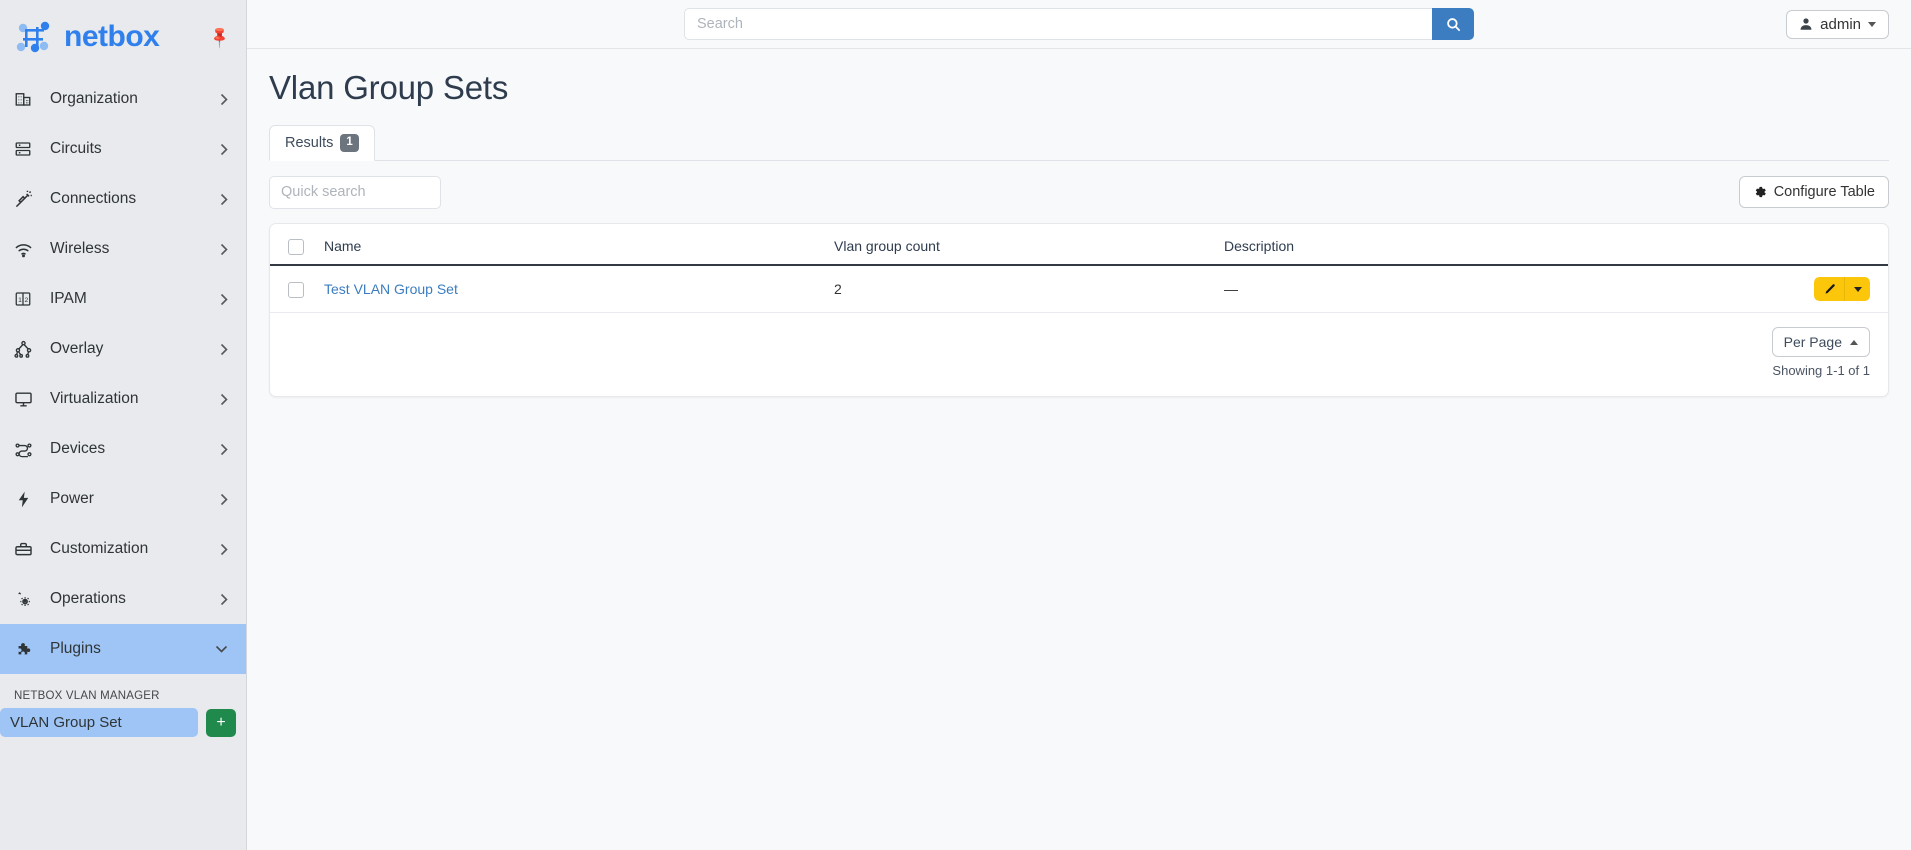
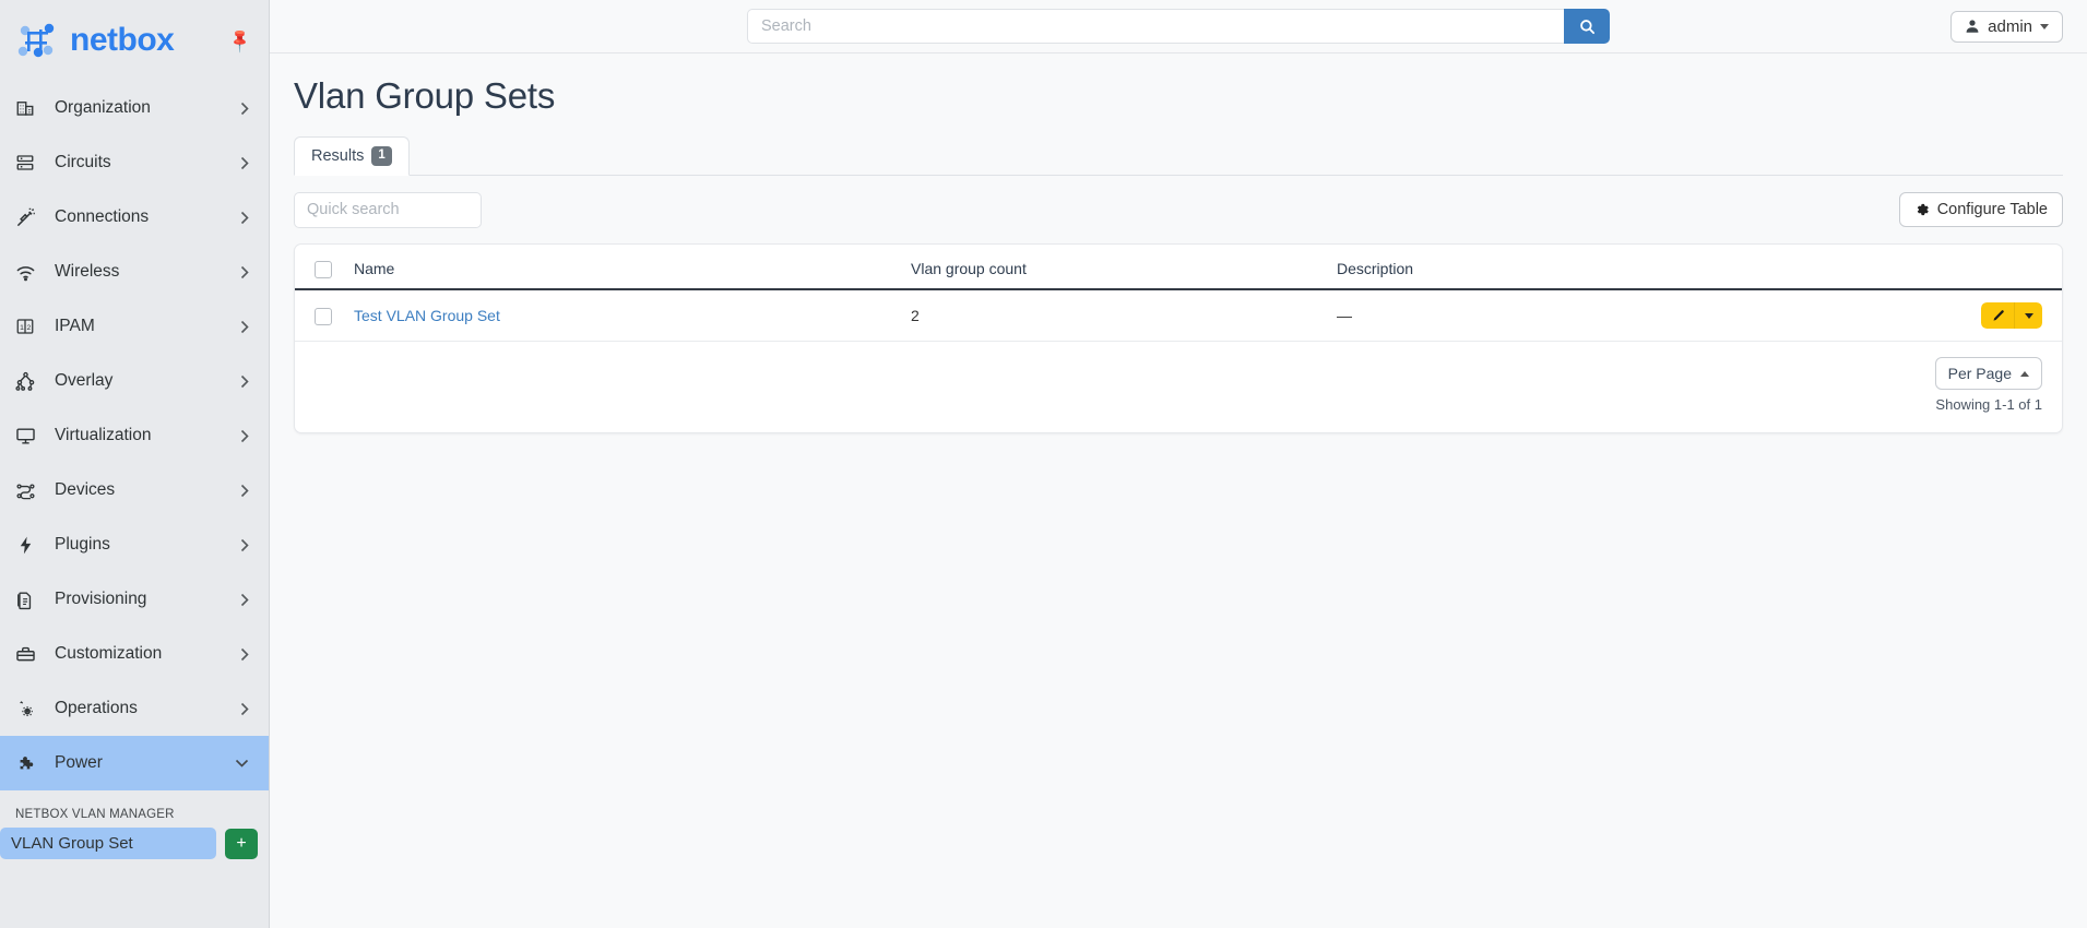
  netbox
  Organization
  Circuits
  Connections
  Wireless
  IPAM
  Overlay
  Virtualization
  Devices
- Power
+ Plugins
+ Provisioning
  Customization
  Operations
- Plugins
+ Power
  NETBOX VLAN MANAGER
  VLAN Group Set
  +
  Search
  admin
  Vlan Group Sets
  Results
  1
  Quick search
  Configure Table
  	Name	Vlan group count	Description
  	Test VLAN Group Set	2	—
  Per Page
  Showing 1-1 of 1
